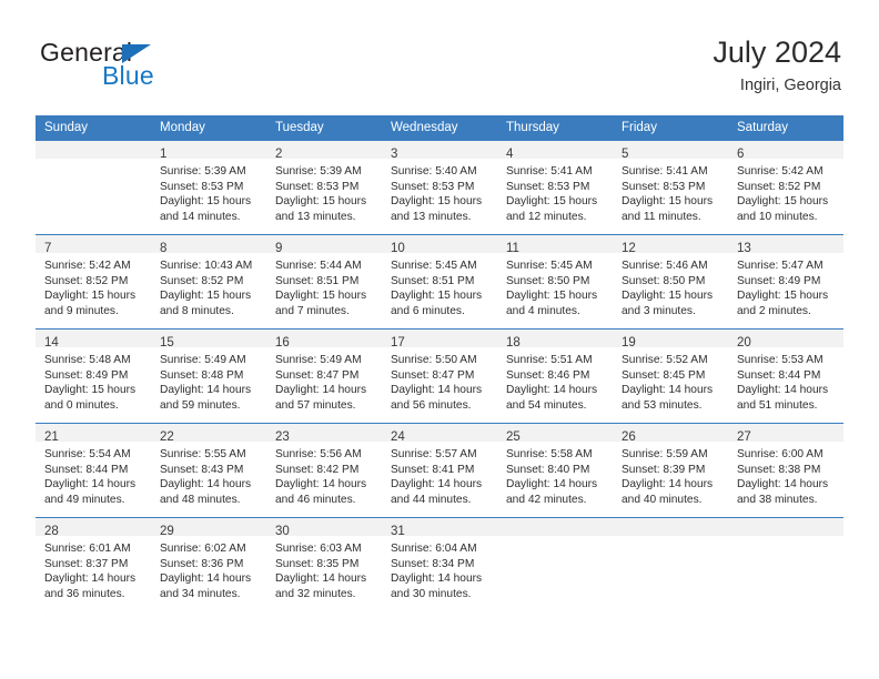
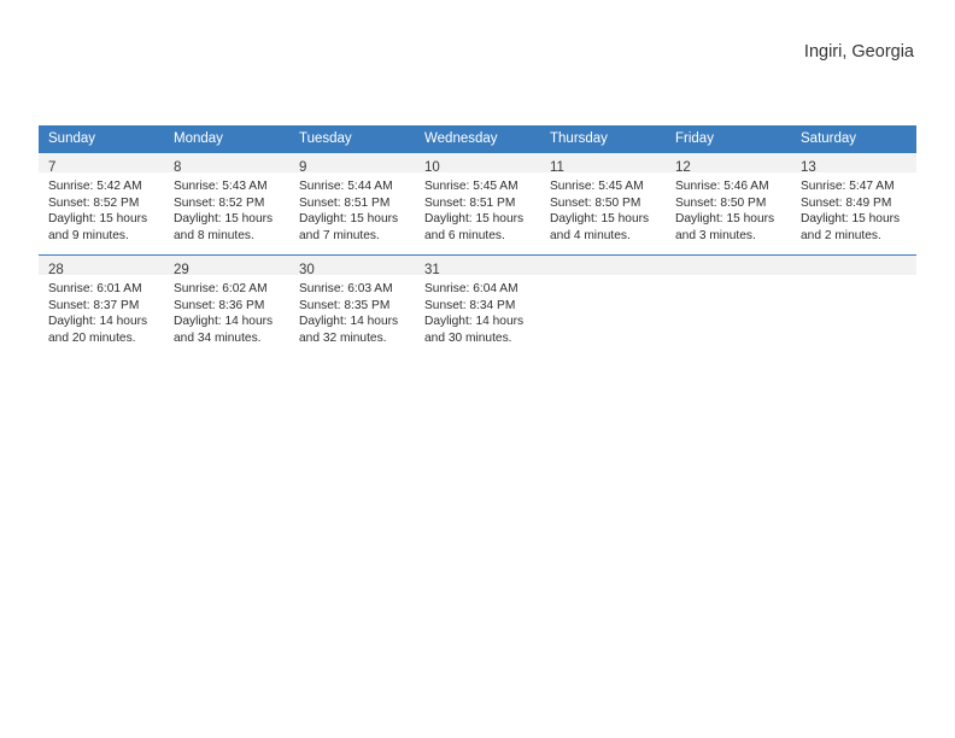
- General
- Blue
- July 2024
  Ingiri, Georgia
  Sunday	Monday	Tuesday	Wednesday	Thursday	Friday	Saturday
- 	1Sunrise: 5:39 AMSunset: 8:53 PMDaylight: 15 hoursand 14 minutes.	2Sunrise: 5:39 AMSunset: 8:53 PMDaylight: 15 hoursand 13 minutes.	3Sunrise: 5:40 AMSunset: 8:53 PMDaylight: 15 hoursand 13 minutes.	4Sunrise: 5:41 AMSunset: 8:53 PMDaylight: 15 hoursand 12 minutes.	5Sunrise: 5:41 AMSunset: 8:53 PMDaylight: 15 hoursand 11 minutes.	6Sunrise: 5:42 AMSunset: 8:52 PMDaylight: 15 hoursand 10 minutes.
- 7Sunrise: 5:42 AMSunset: 8:52 PMDaylight: 15 hoursand 9 minutes.	8Sunrise: 10:43 AMSunset: 8:52 PMDaylight: 15 hoursand 8 minutes.	9Sunrise: 5:44 AMSunset: 8:51 PMDaylight: 15 hoursand 7 minutes.	10Sunrise: 5:45 AMSunset: 8:51 PMDaylight: 15 hoursand 6 minutes.	11Sunrise: 5:45 AMSunset: 8:50 PMDaylight: 15 hoursand 4 minutes.	12Sunrise: 5:46 AMSunset: 8:50 PMDaylight: 15 hoursand 3 minutes.	13Sunrise: 5:47 AMSunset: 8:49 PMDaylight: 15 hoursand 2 minutes.
+ 7Sunrise: 5:42 AMSunset: 8:52 PMDaylight: 15 hoursand 9 minutes.	8Sunrise: 5:43 AMSunset: 8:52 PMDaylight: 15 hoursand 8 minutes.	9Sunrise: 5:44 AMSunset: 8:51 PMDaylight: 15 hoursand 7 minutes.	10Sunrise: 5:45 AMSunset: 8:51 PMDaylight: 15 hoursand 6 minutes.	11Sunrise: 5:45 AMSunset: 8:50 PMDaylight: 15 hoursand 4 minutes.	12Sunrise: 5:46 AMSunset: 8:50 PMDaylight: 15 hoursand 3 minutes.	13Sunrise: 5:47 AMSunset: 8:49 PMDaylight: 15 hoursand 2 minutes.
- 14Sunrise: 5:48 AMSunset: 8:49 PMDaylight: 15 hoursand 0 minutes.	15Sunrise: 5:49 AMSunset: 8:48 PMDaylight: 14 hoursand 59 minutes.	16Sunrise: 5:49 AMSunset: 8:47 PMDaylight: 14 hoursand 57 minutes.	17Sunrise: 5:50 AMSunset: 8:47 PMDaylight: 14 hoursand 56 minutes.	18Sunrise: 5:51 AMSunset: 8:46 PMDaylight: 14 hoursand 54 minutes.	19Sunrise: 5:52 AMSunset: 8:45 PMDaylight: 14 hoursand 53 minutes.	20Sunrise: 5:53 AMSunset: 8:44 PMDaylight: 14 hoursand 51 minutes.
- 21Sunrise: 5:54 AMSunset: 8:44 PMDaylight: 14 hoursand 49 minutes.	22Sunrise: 5:55 AMSunset: 8:43 PMDaylight: 14 hoursand 48 minutes.	23Sunrise: 5:56 AMSunset: 8:42 PMDaylight: 14 hoursand 46 minutes.	24Sunrise: 5:57 AMSunset: 8:41 PMDaylight: 14 hoursand 44 minutes.	25Sunrise: 5:58 AMSunset: 8:40 PMDaylight: 14 hoursand 42 minutes.	26Sunrise: 5:59 AMSunset: 8:39 PMDaylight: 14 hoursand 40 minutes.	27Sunrise: 6:00 AMSunset: 8:38 PMDaylight: 14 hoursand 38 minutes.
- 28Sunrise: 6:01 AMSunset: 8:37 PMDaylight: 14 hoursand 36 minutes.	29Sunrise: 6:02 AMSunset: 8:36 PMDaylight: 14 hoursand 34 minutes.	30Sunrise: 6:03 AMSunset: 8:35 PMDaylight: 14 hoursand 32 minutes.	31Sunrise: 6:04 AMSunset: 8:34 PMDaylight: 14 hoursand 30 minutes.
+ 28Sunrise: 6:01 AMSunset: 8:37 PMDaylight: 14 hoursand 20 minutes.	29Sunrise: 6:02 AMSunset: 8:36 PMDaylight: 14 hoursand 34 minutes.	30Sunrise: 6:03 AMSunset: 8:35 PMDaylight: 14 hoursand 32 minutes.	31Sunrise: 6:04 AMSunset: 8:34 PMDaylight: 14 hoursand 30 minutes.
